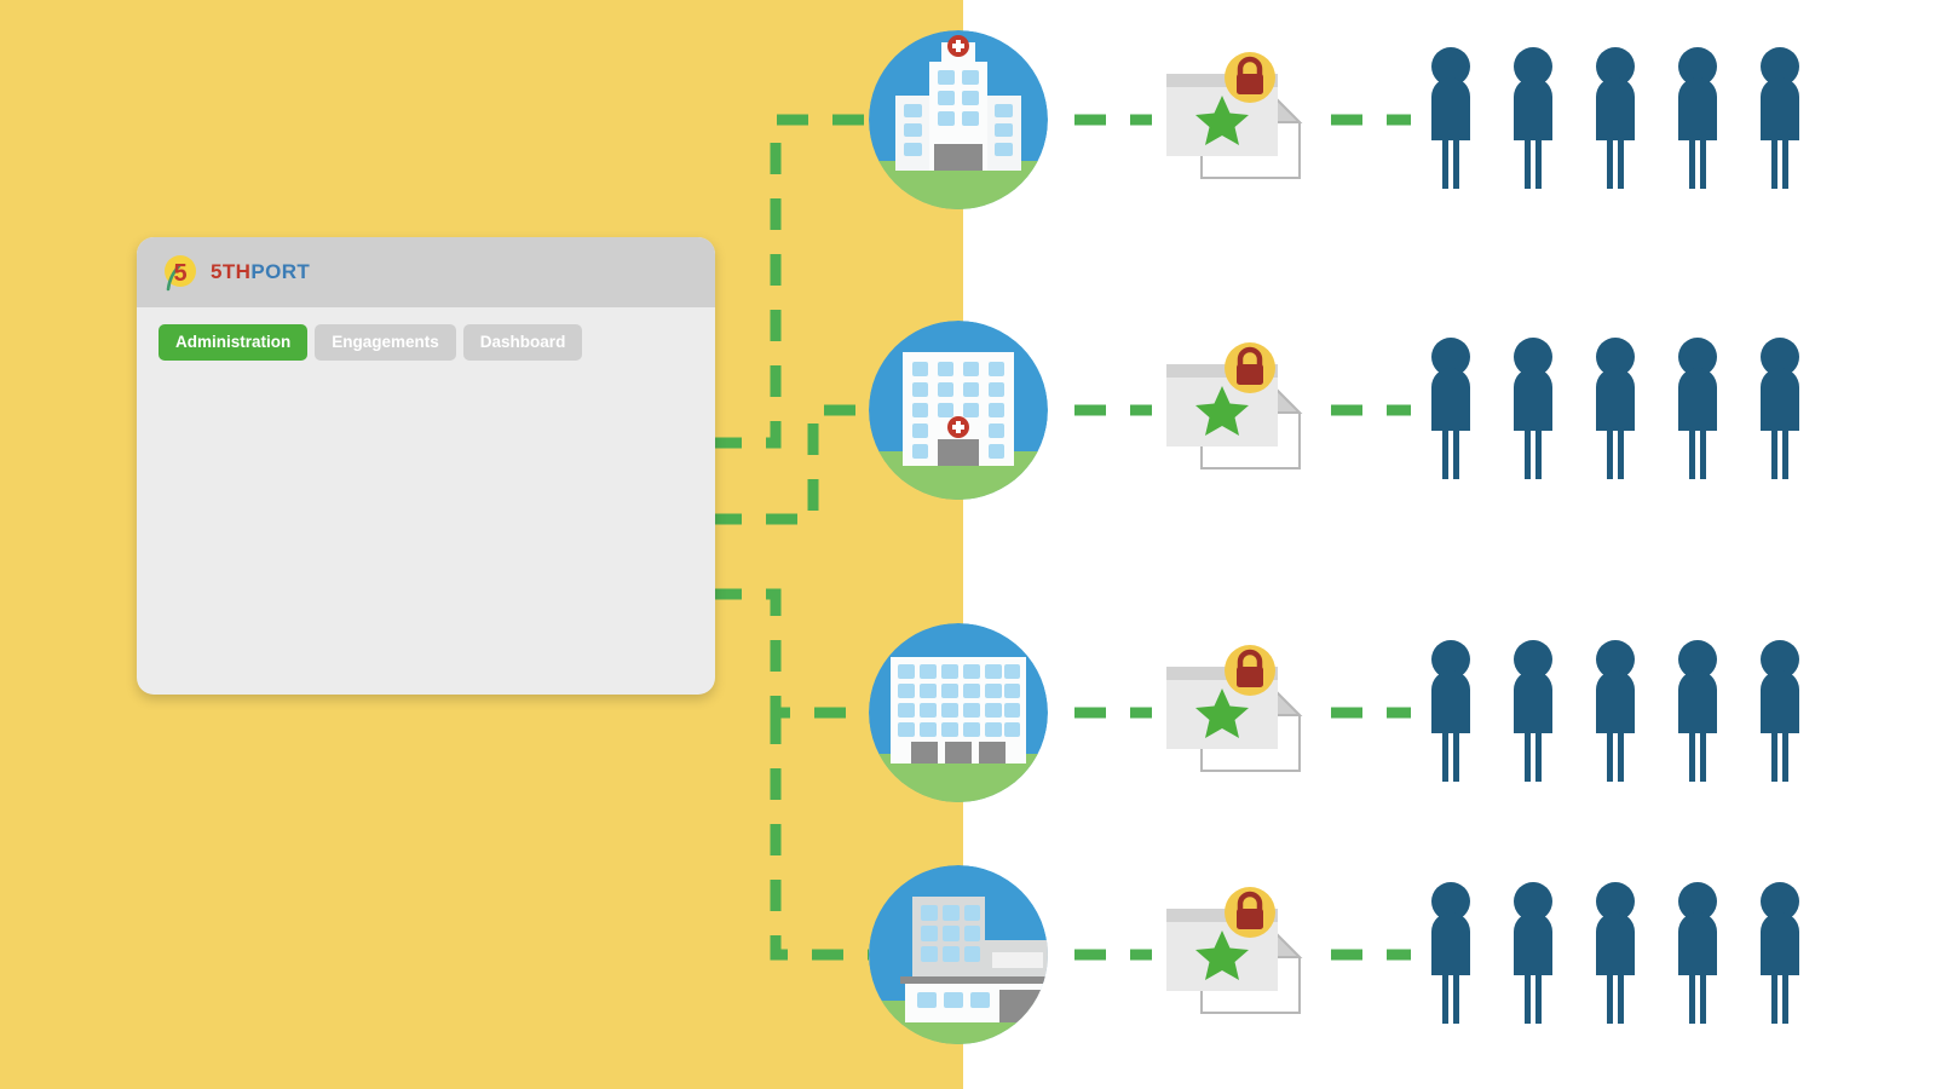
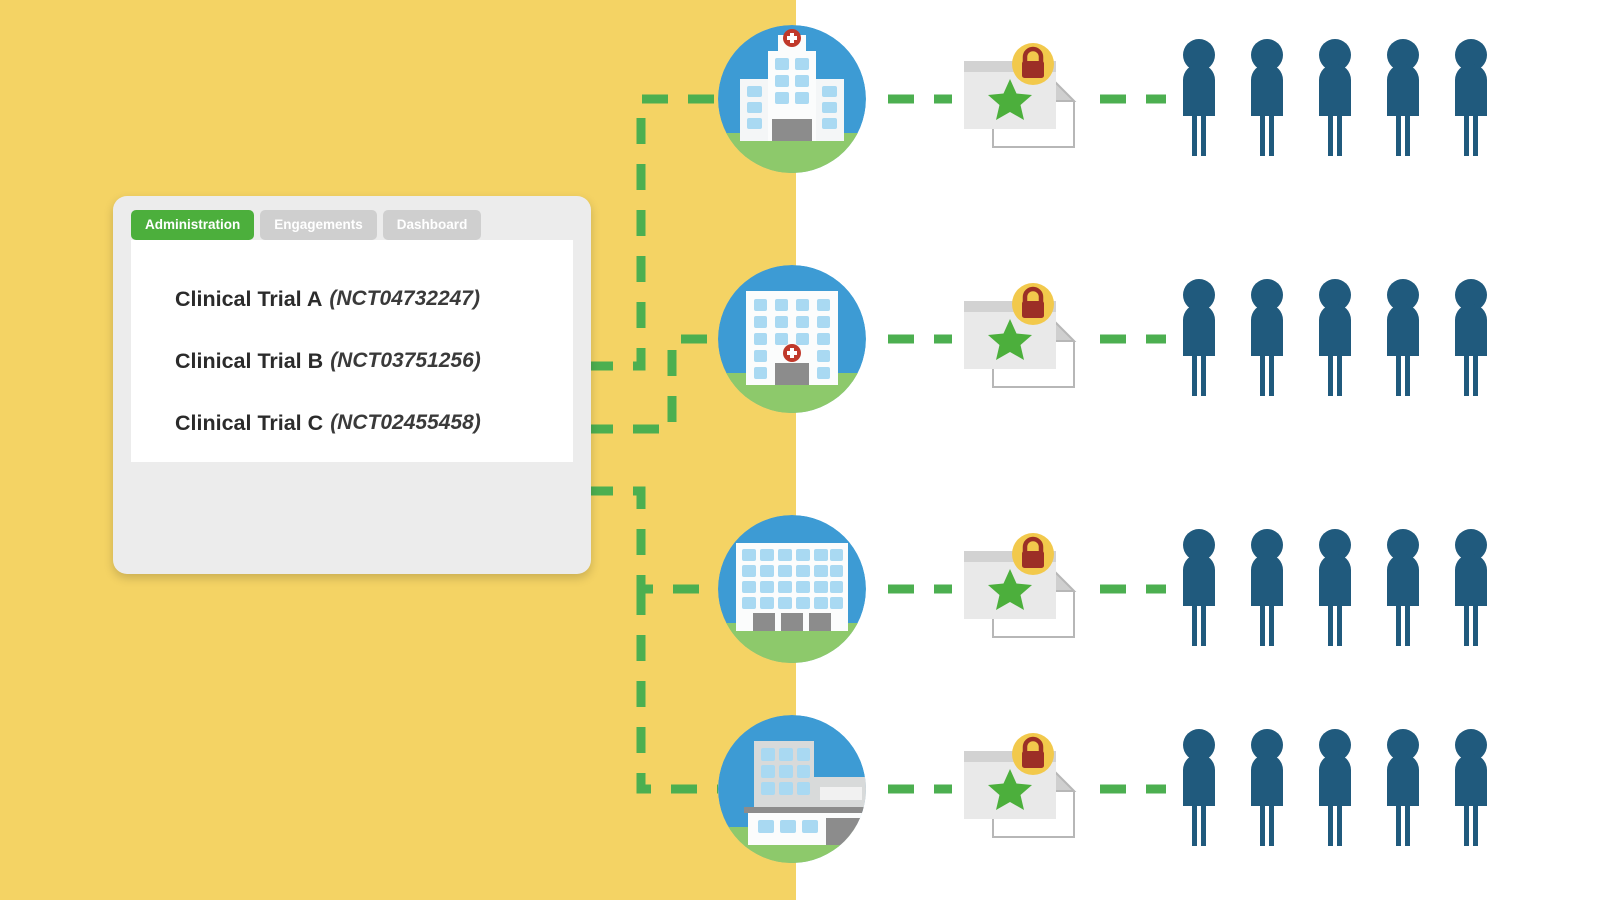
- 5
- 5THPORT
  Administration
  Engagements
  Dashboard
+ Clinical Trial A
+ (NCT04732247)
+ Clinical Trial B
+ (NCT03751256)
+ Clinical Trial C
+ (NCT02455458)
